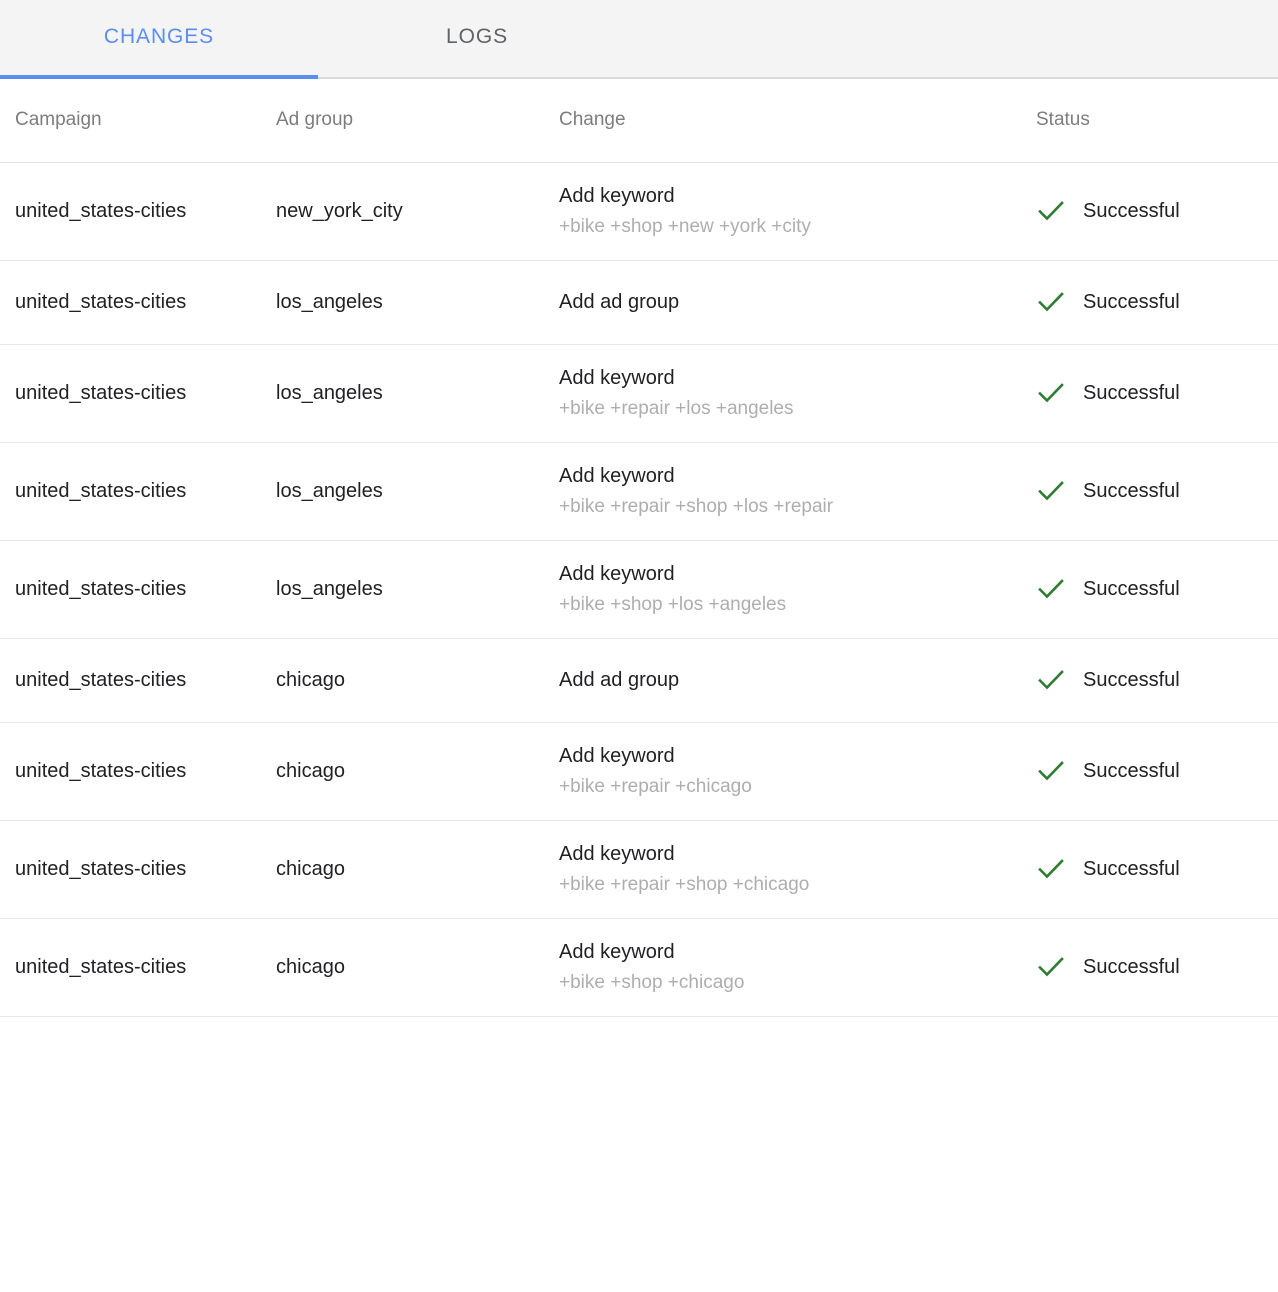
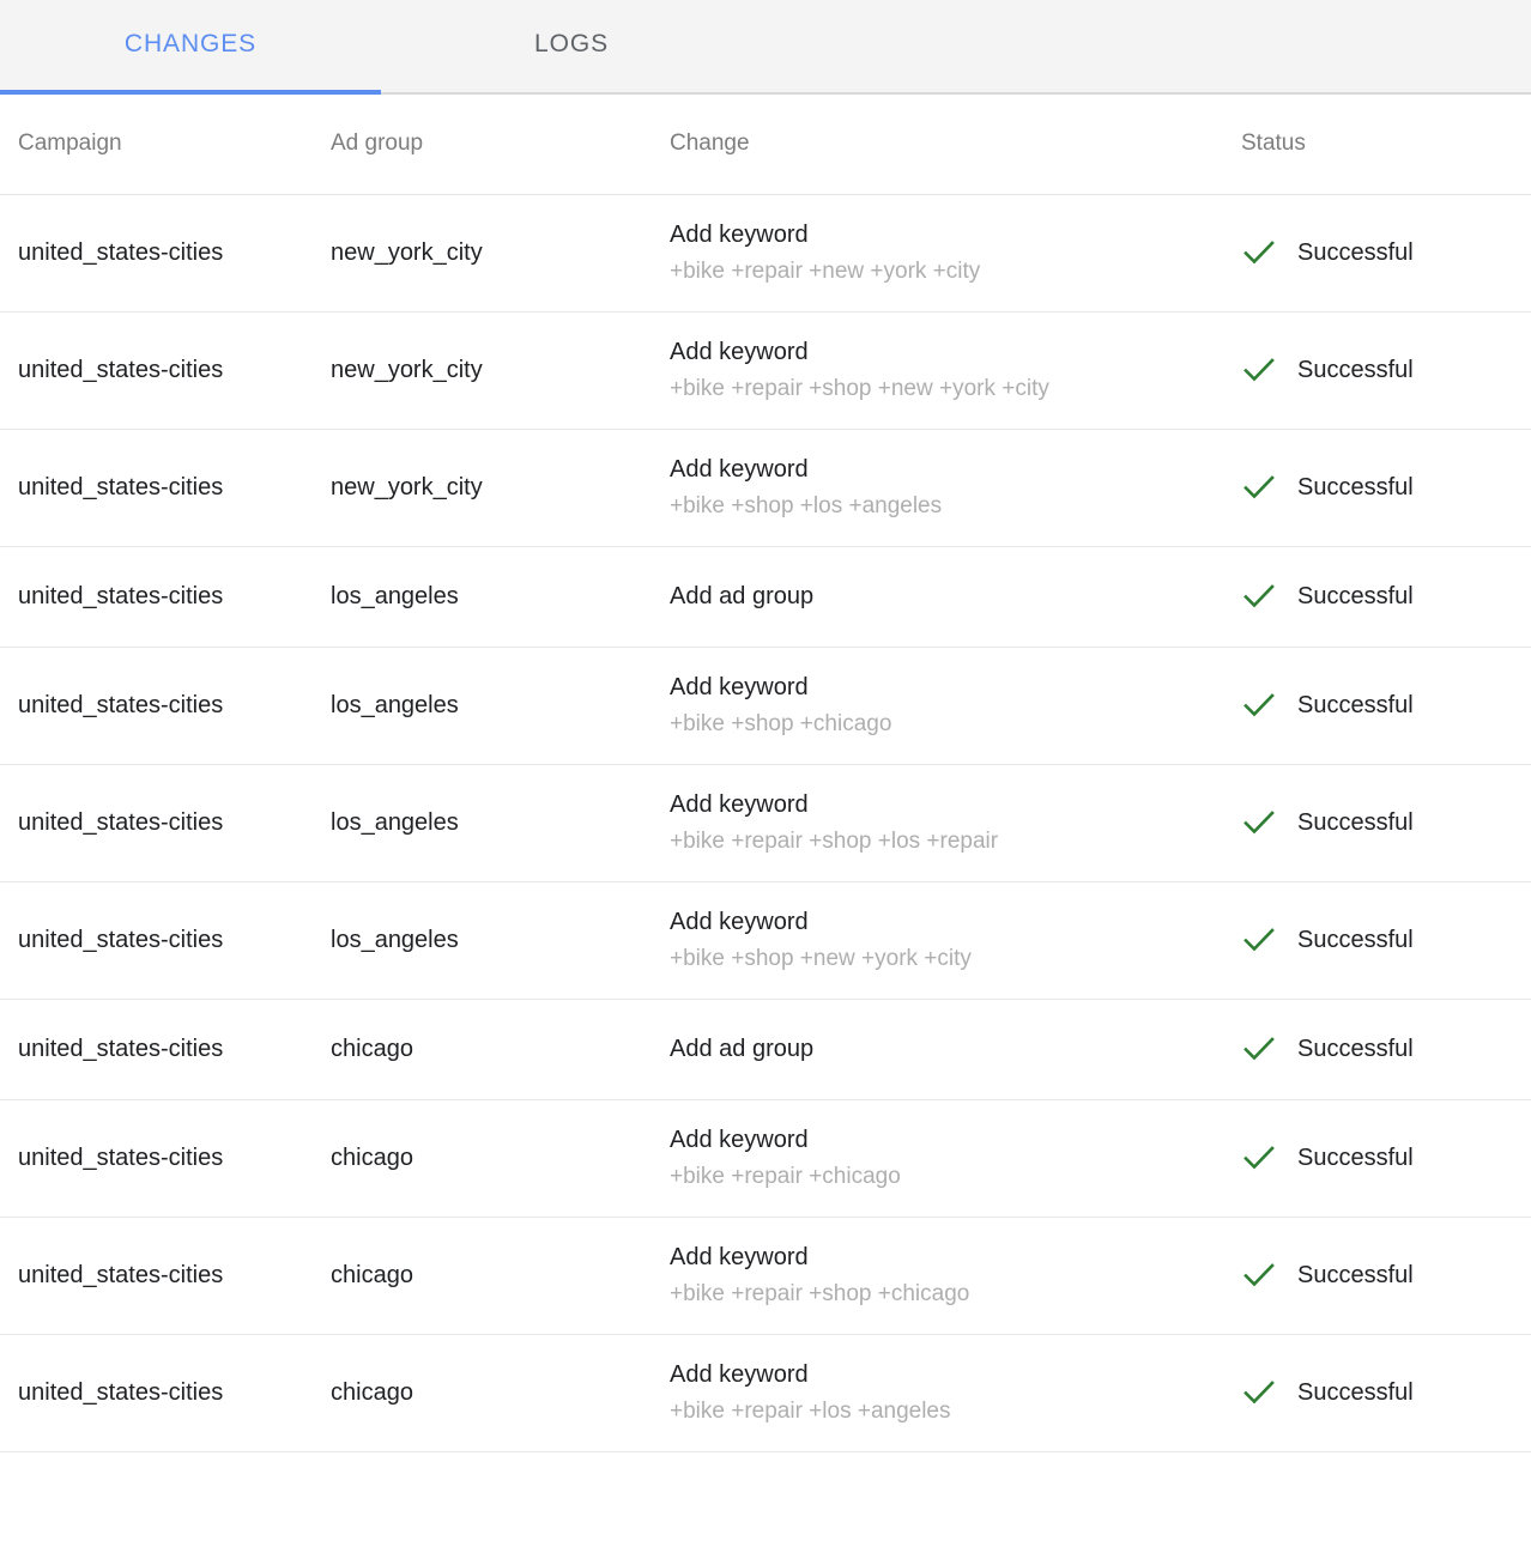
  CHANGES
  LOGS
  Campaign	Ad group	Change	Status
+ united_states-cities	new_york_city	Add keyword +bike +repair +new +york +city	Successful
+ united_states-cities	new_york_city	Add keyword +bike +repair +shop +new +york +city	Successful
- united_states-cities	new_york_city	Add keyword +bike +shop +new +york +city	Successful
+ united_states-cities	new_york_city	Add keyword +bike +shop +los +angeles	Successful
  united_states-cities	los_angeles	Add ad group	Successful
- united_states-cities	los_angeles	Add keyword +bike +repair +los +angeles	Successful
+ united_states-cities	los_angeles	Add keyword +bike +shop +chicago	Successful
  united_states-cities	los_angeles	Add keyword +bike +repair +shop +los +repair	Successful
- united_states-cities	los_angeles	Add keyword +bike +shop +los +angeles	Successful
+ united_states-cities	los_angeles	Add keyword +bike +shop +new +york +city	Successful
  united_states-cities	chicago	Add ad group	Successful
  united_states-cities	chicago	Add keyword +bike +repair +chicago	Successful
  united_states-cities	chicago	Add keyword +bike +repair +shop +chicago	Successful
- united_states-cities	chicago	Add keyword +bike +shop +chicago	Successful
+ united_states-cities	chicago	Add keyword +bike +repair +los +angeles	Successful
